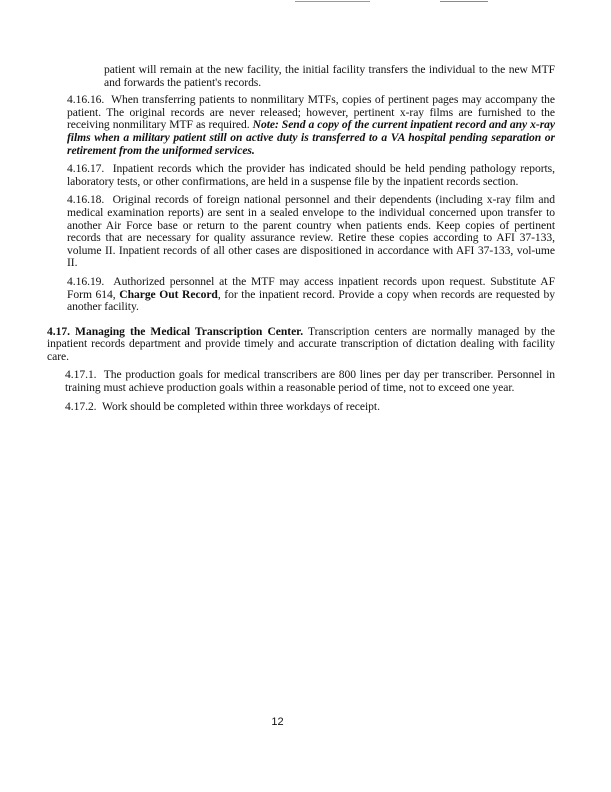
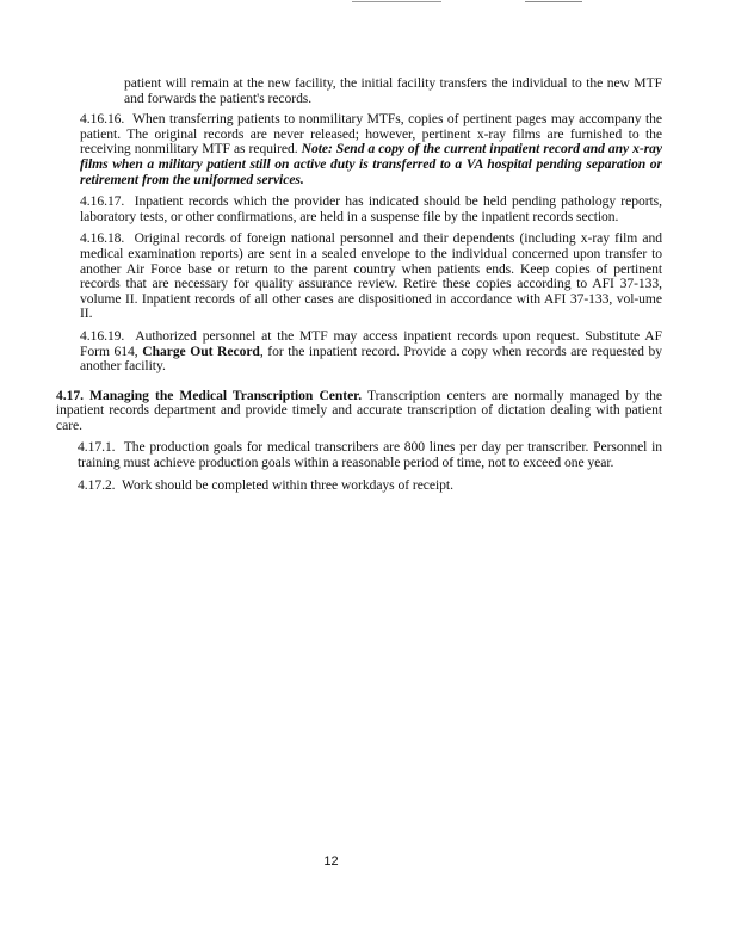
  patient will remain at the new facility, the initial facility transfers the individual to the new MTF and forwards the patient's records.
  4.16.16. When transferring patients to nonmilitary MTFs, copies of pertinent pages may accompany the patient. The original records are never released; however, pertinent x-ray films are furnished to the receiving nonmilitary MTF as required. Note: Send a copy of the current inpatient record and any x-ray films when a military patient still on active duty is transferred to a VA hospital pending separation or retirement from the uniformed services.
  4.16.17. Inpatient records which the provider has indicated should be held pending pathology reports, laboratory tests, or other confirmations, are held in a suspense file by the inpatient records section.
  4.16.18. Original records of foreign national personnel and their dependents (including x-ray film and medical examination reports) are sent in a sealed envelope to the individual concerned upon transfer to another Air Force base or return to the parent country when patients ends. Keep copies of pertinent records that are necessary for quality assurance review. Retire these copies according to AFI 37-133, volume II. Inpatient records of all other cases are dispositioned in accordance with AFI 37-133, vol-ume II.
  4.16.19. Authorized personnel at the MTF may access inpatient records upon request. Substitute AF Form 614, Charge Out Record, for the inpatient record. Provide a copy when records are requested by another facility.
- 4.17. Managing the Medical Transcription Center. Transcription centers are normally managed by the inpatient records department and provide timely and accurate transcription of dictation dealing with facility care.
+ 4.17. Managing the Medical Transcription Center. Transcription centers are normally managed by the inpatient records department and provide timely and accurate transcription of dictation dealing with patient care.
  4.17.1. The production goals for medical transcribers are 800 lines per day per transcriber. Personnel in training must achieve production goals within a reasonable period of time, not to exceed one year.
  4.17.2. Work should be completed within three workdays of receipt.
  12
